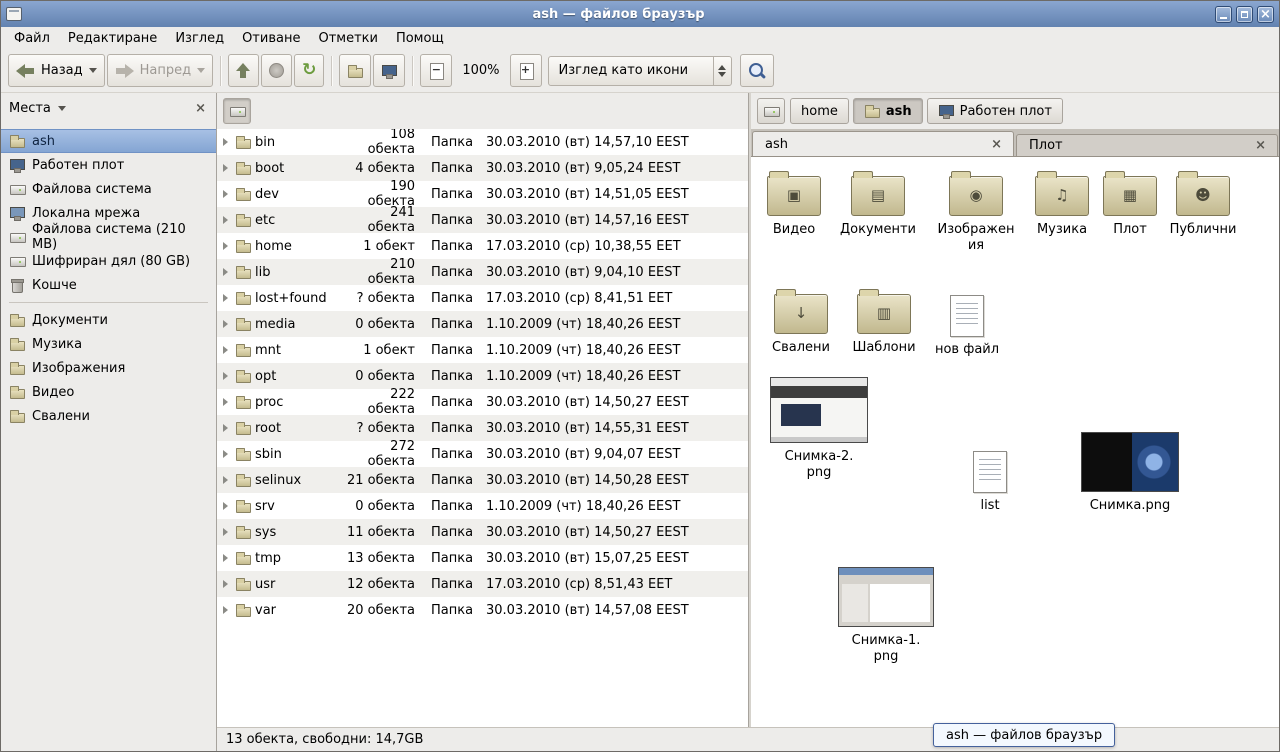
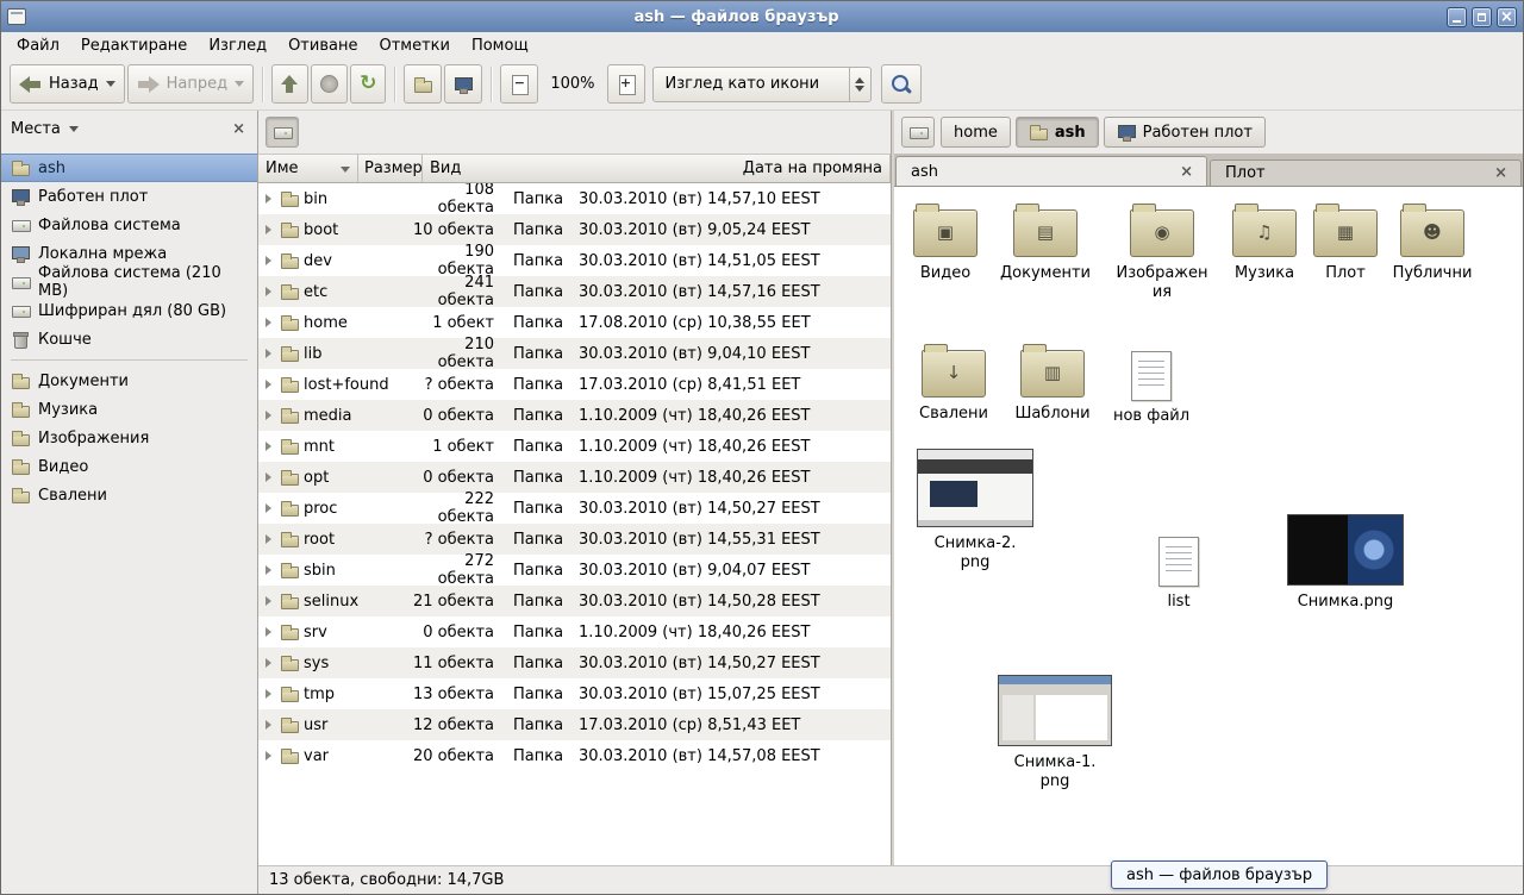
  ash — файлов браузър
  Файл
  Редактиране
  Изглед
  Отиване
  Отметки
  Помощ
  Назад
  Напред
  100%
  Изглед като икони
  Места
  ash
  Работен плот
  Файлова система
  Локална мрежа
  Файлова система (210 MB)
  Шифриран дял (80 GB)
  Кошче
  Документи
  Музика
  Изображения
  Видео
  Свалени
+ Име
+ Размер
+ Вид
+ Дата на промяна
  bin
  108 обекта
  Папка
  30.03.2010 (вт) 14,57,10 EEST
  boot
- 4 обекта
+ 10 обекта
  Папка
  30.03.2010 (вт) 9,05,24 EEST
  dev
  190 обекта
  Папка
  30.03.2010 (вт) 14,51,05 EEST
  etc
  241 обекта
  Папка
  30.03.2010 (вт) 14,57,16 EEST
  home
  1 обект
  Папка
- 17.03.2010 (ср) 10,38,55 EET
+ 17.08.2010 (ср) 10,38,55 EET
  lib
  210 обекта
  Папка
  30.03.2010 (вт) 9,04,10 EEST
  lost+found
  ? обекта
  Папка
  17.03.2010 (ср) 8,41,51 EET
  media
  0 обекта
  Папка
  1.10.2009 (чт) 18,40,26 EEST
  mnt
  1 обект
  Папка
  1.10.2009 (чт) 18,40,26 EEST
  opt
  0 обекта
  Папка
  1.10.2009 (чт) 18,40,26 EEST
  proc
  222 обекта
  Папка
  30.03.2010 (вт) 14,50,27 EEST
  root
  ? обекта
  Папка
  30.03.2010 (вт) 14,55,31 EEST
  sbin
  272 обекта
  Папка
  30.03.2010 (вт) 9,04,07 EEST
  selinux
  21 обекта
  Папка
  30.03.2010 (вт) 14,50,28 EEST
  srv
  0 обекта
  Папка
  1.10.2009 (чт) 18,40,26 EEST
  sys
  11 обекта
  Папка
  30.03.2010 (вт) 14,50,27 EEST
  tmp
  13 обекта
  Папка
  30.03.2010 (вт) 15,07,25 EEST
  usr
  12 обекта
  Папка
  17.03.2010 (ср) 8,51,43 EET
  var
  20 обекта
  Папка
  30.03.2010 (вт) 14,57,08 EEST
  home
  ash
  Работен плот
  ash
  Плот
  ▣
  Видео
  ▤
  Документи
  ◉
  Изображения
  ♫
  Музика
  ▦
  Плот
  ☻
  Публични
  ↓
  Свалени
  ▥
  Шаблони
  нов файл
  Снимка-2.png
  list
  Снимка.png
  Снимка-1.png
  13 обекта, свободни: 14,7GB
  ash — файлов браузър
